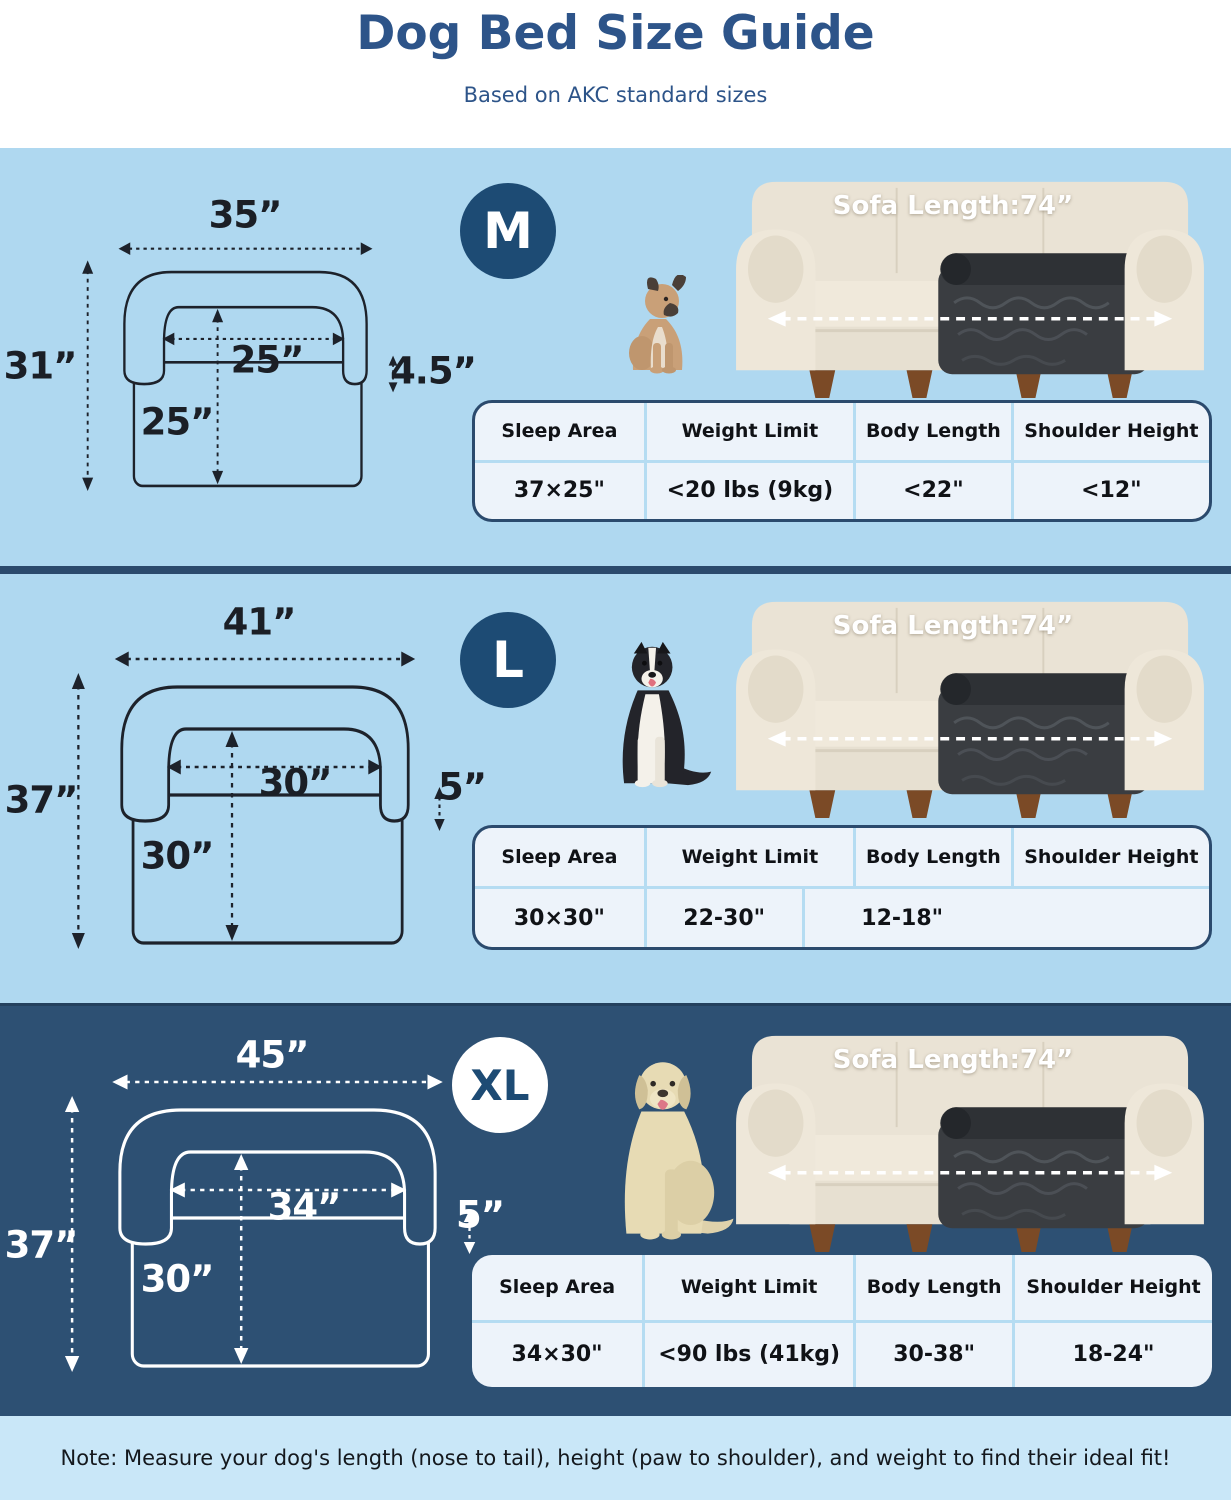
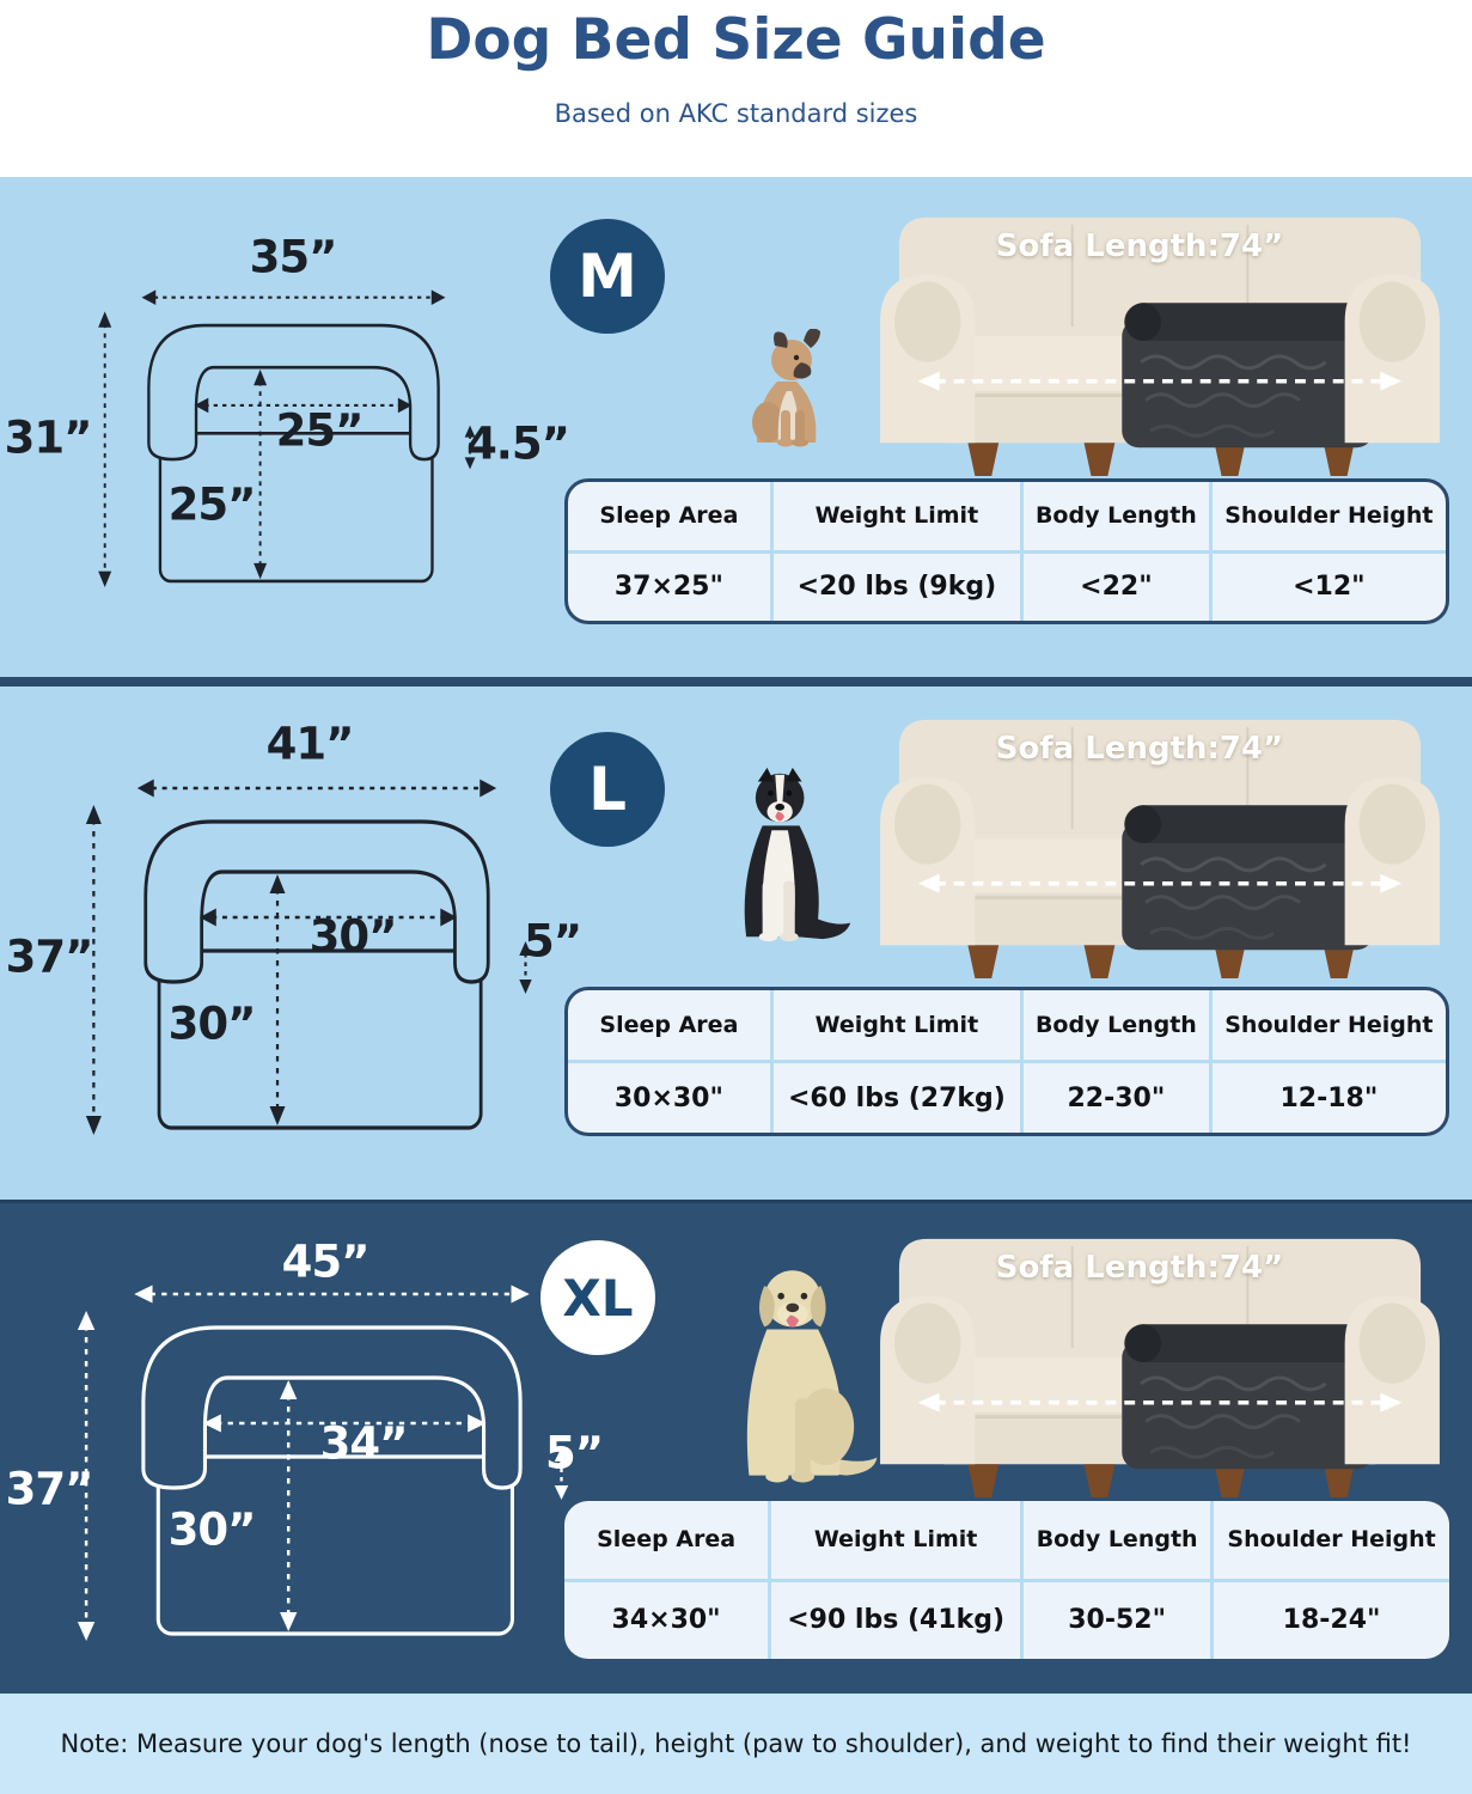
  Dog Bed Size Guide
  Based on AKC standard sizes
  35”
  31”
  25”
  25”
  4.5”
  M
  Sofa Length:74”
  Sleep Area
  Weight Limit
  Body Length
  Shoulder Height
  37×25"
  <20 lbs (9kg)
  <22"
  <12"
  41”
  37”
  30”
  30”
  5”
  L
  Sofa Length:74”
  Sleep Area
  Weight Limit
  Body Length
  Shoulder Height
  30×30"
+ <60 lbs (27kg)
  22-30"
  12-18"
  45”
  37”
  34”
  30”
  5”
  XL
  Sofa Length:74”
  Sleep Area
  Weight Limit
  Body Length
  Shoulder Height
  34×30"
  <90 lbs (41kg)
- 30-38"
+ 30-52"
  18-24"
- Note: Measure your dog's length (nose to tail), height (paw to shoulder), and weight to find their ideal fit!
+ Note: Measure your dog's length (nose to tail), height (paw to shoulder), and weight to find their weight fit!
